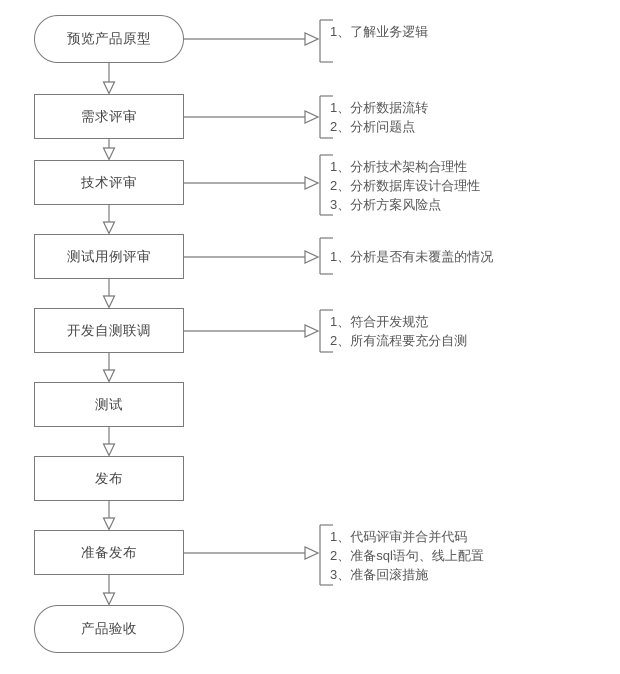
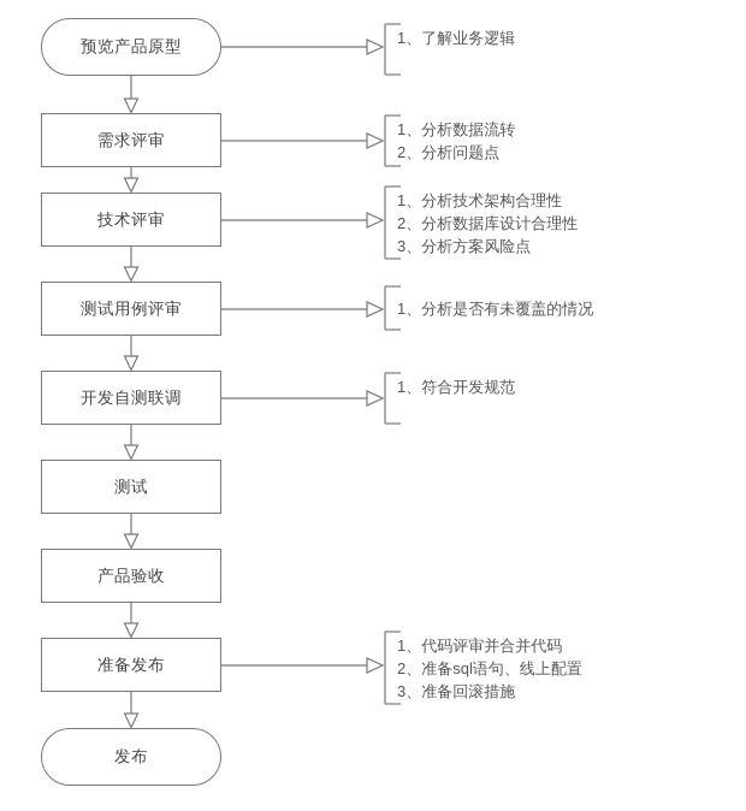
  预览产品原型
  需求评审
  技术评审
  测试用例评审
  开发自测联调
  测试
- 发布
+ 产品验收
  准备发布
- 产品验收
+ 发布
  1、了解业务逻辑
  1、分析数据流转
  2、分析问题点
  1、分析技术架构合理性
  2、分析数据库设计合理性
  3、分析方案风险点
  1、分析是否有未覆盖的情况
  1、符合开发规范
- 2、所有流程要充分自测
  1、代码评审并合并代码
  2、准备sql语句、线上配置
  3、准备回滚措施
